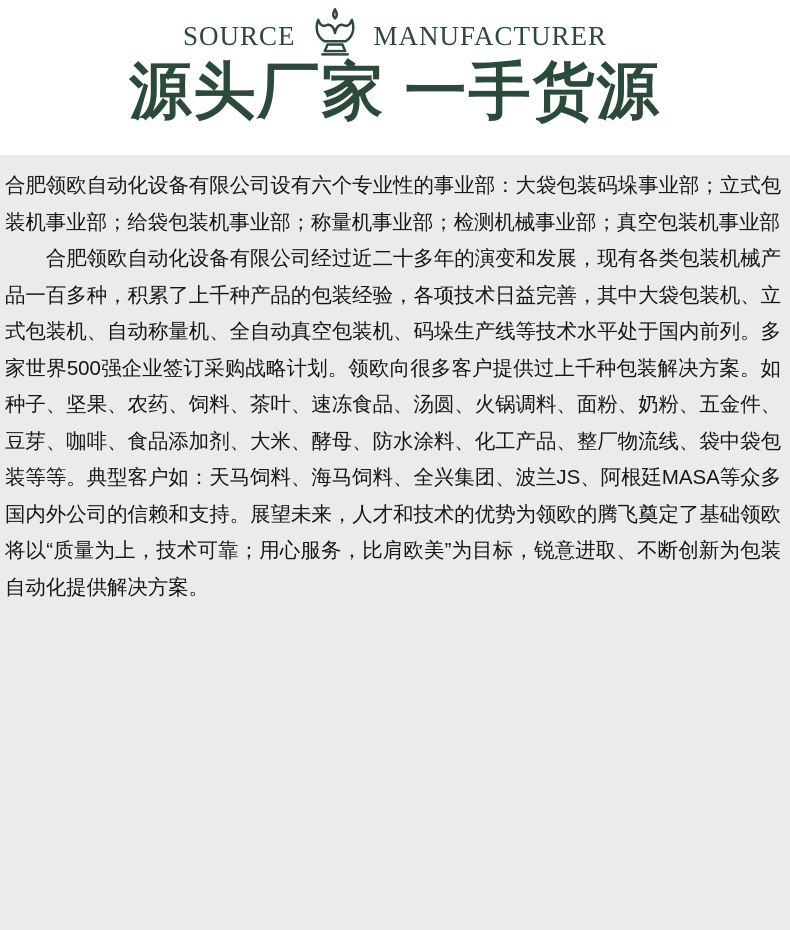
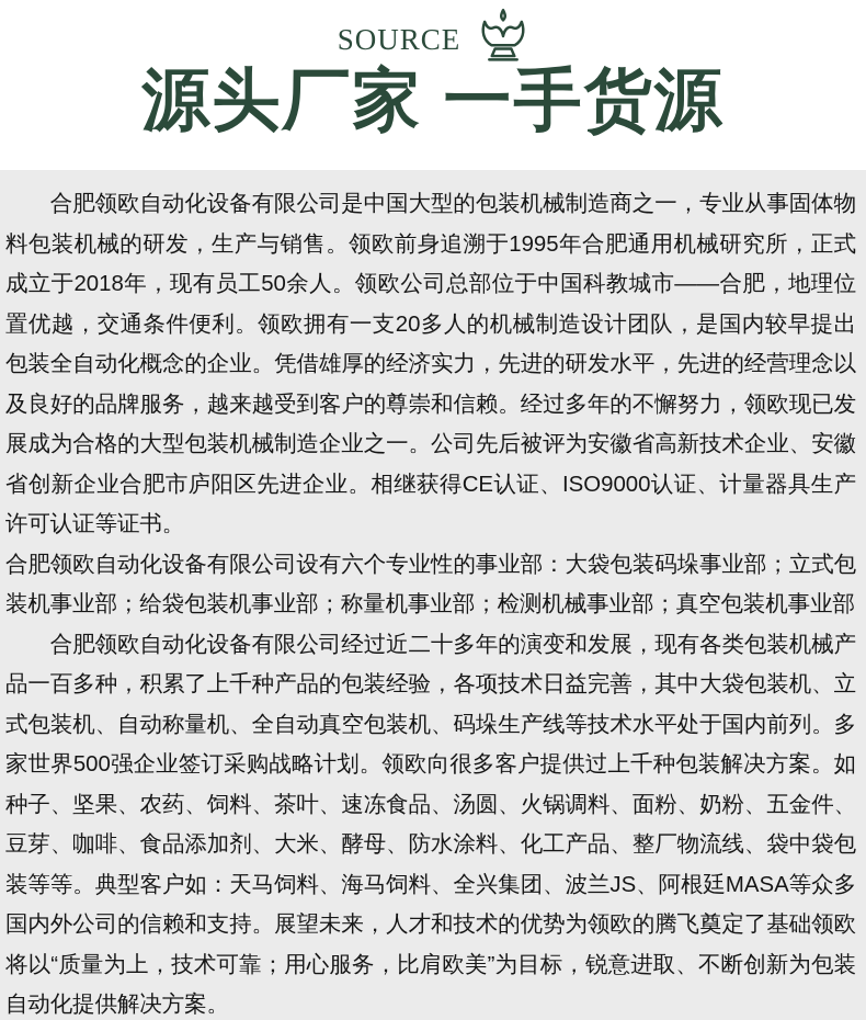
  SOURCE
- MANUFACTURER
  源头厂家 一手货源
+ 合肥领欧自动化设备有限公司是中国大型的包装机械制造商之一，专业从事固体物料包装机械的研发，生产与销售。领欧前身追溯于1995年合肥通用机械研究所，正式成立于2018年，现有员工50余人。领欧公司总部位于中国科教城市——合肥，地理位置优越，交通条件便利。领欧拥有一支20多人的机械制造设计团队，是国内较早提出包装全自动化概念的企业。凭借雄厚的经济实力，先进的研发水平，先进的经营理念以及良好的品牌服务，越来越受到客户的尊崇和信赖。经过多年的不懈努力，领欧现已发展成为合格的大型包装机械制造企业之一。公司先后被评为安徽省高新技术企业、安徽省创新企业合肥市庐阳区先进企业。相继获得CE认证、ISO9000认证、计量器具生产许可认证等证书。
  合肥领欧自动化设备有限公司设有六个专业性的事业部：大袋包装码垛事业部；立式包装机事业部；给袋包装机事业部；称量机事业部；检测机械事业部；真空包装机事业部
  合肥领欧自动化设备有限公司经过近二十多年的演变和发展，现有各类包装机械产品一百多种，积累了上千种产品的包装经验，各项技术日益完善，其中大袋包装机、立式包装机、自动称量机、全自动真空包装机、码垛生产线等技术水平处于国内前列。多家世界500强企业签订采购战略计划。领欧向很多客户提供过上千种包装解决方案。如种子、坚果、农药、饲料、茶叶、速冻食品、汤圆、火锅调料、面粉、奶粉、五金件、豆芽、咖啡、食品添加剂、大米、酵母、防水涂料、化工产品、整厂物流线、袋中袋包装等等。典型客户如：天马饲料、海马饲料、全兴集团、波兰JS、阿根廷MASA等众多国内外公司的信赖和支持。展望未来，人才和技术的优势为领欧的腾飞奠定了基础领欧将以“质量为上，技术可靠；用心服务，比肩欧美”为目标，锐意进取、不断创新为包装自动化提供解决方案。
